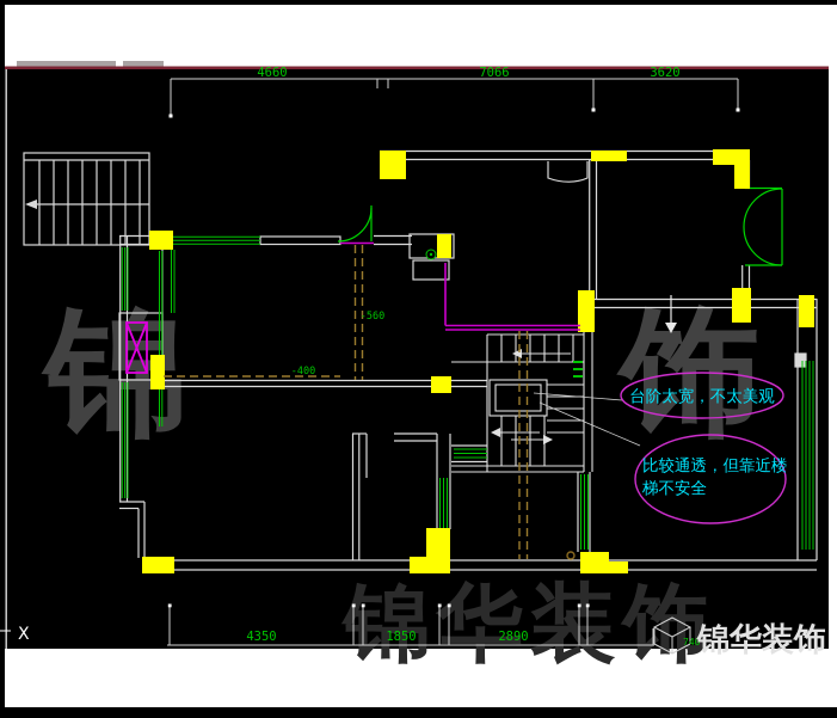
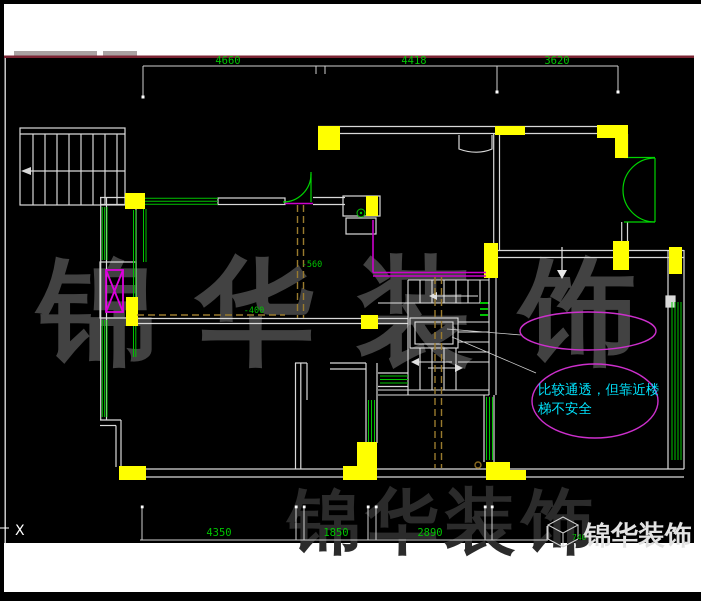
  锦
+ 华
+ 装
  锦华装饰
  4660
- 7066
+ 4418
  3620
  -560
  -400
- 台阶太宽，不太美观
  比较通透，但靠近楼
  梯不安全
  4350
  1850
  2890
  X
  740
  锦华装饰
